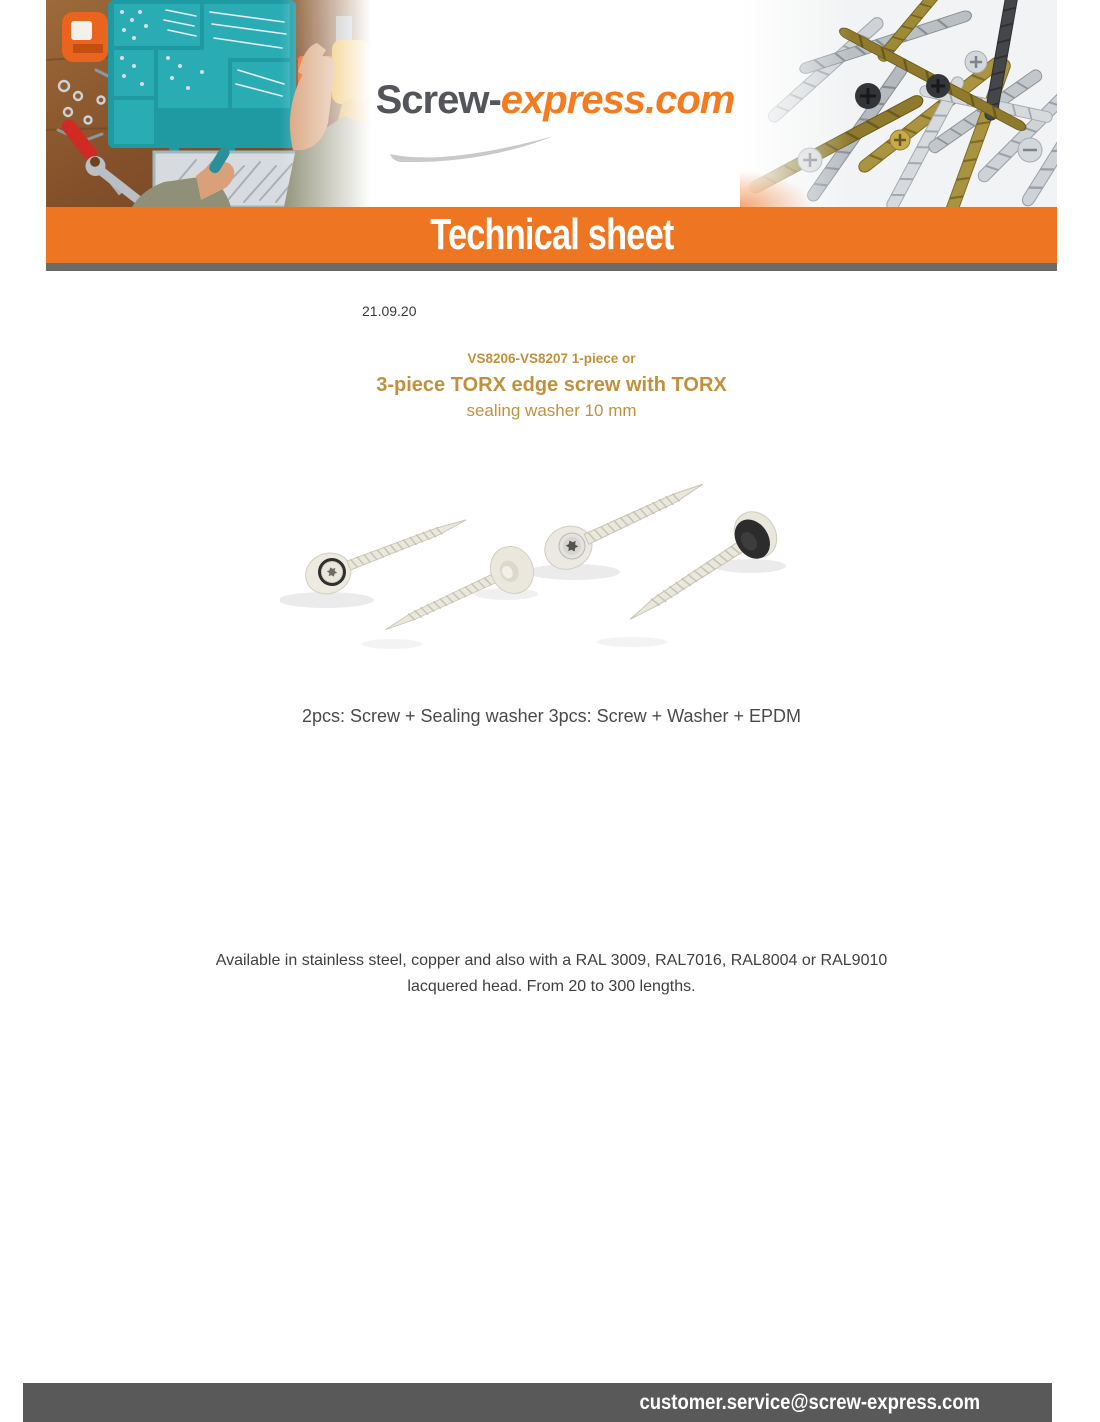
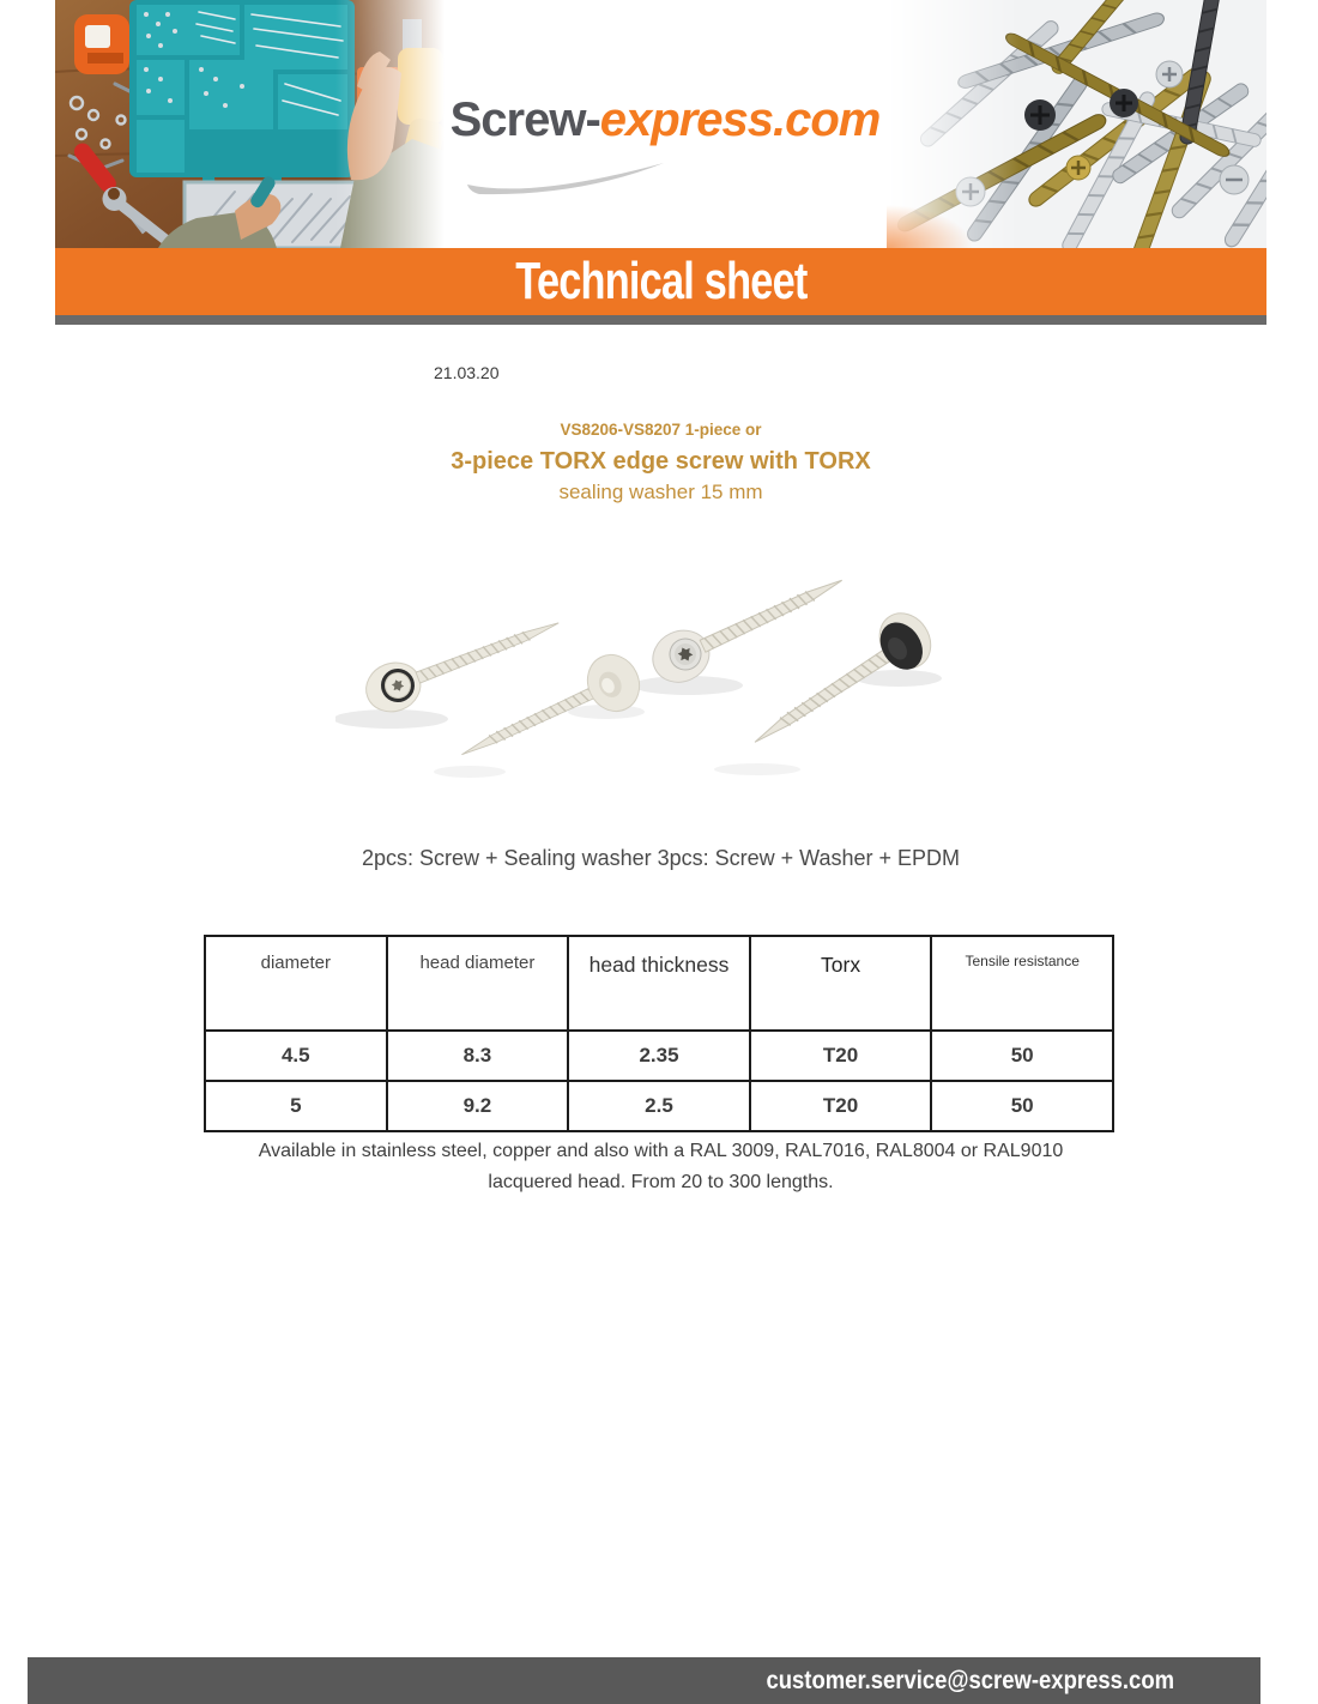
  Screw-express.com
  Technical sheet
- 21.09.20
+ 21.03.20
  VS8206-VS8207 1-piece or
  3-piece TORX edge screw with TORX
- sealing washer 10 mm
+ sealing washer 15 mm
  2pcs: Screw + Sealing washer 3pcs: Screw + Washer + EPDM
+ diameter	head diameter	head thickness	Torx	Tensile resistance
+ 4.5	8.3	2.35	T20	50
+ 5	9.2	2.5	T20	50
  Available in stainless steel, copper and also with a RAL 3009, RAL7016, RAL8004 or RAL9010
  lacquered head. From 20 to 300 lengths.
  customer.service@screw-express.com
